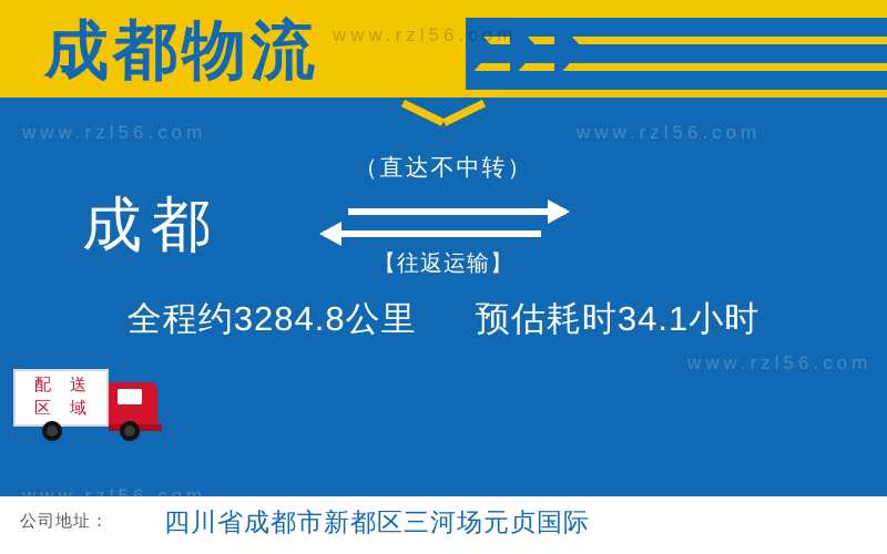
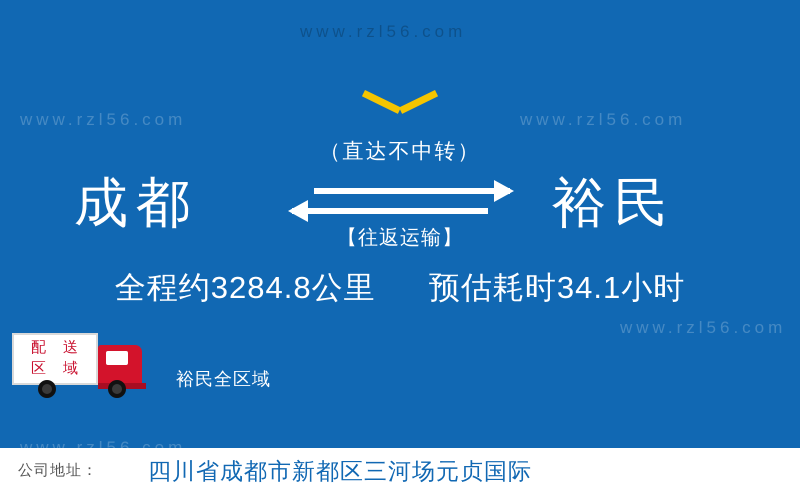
- 成都物流
  www.rzl56.com
  www.rzl56.com
  www.rzl56.com
  www.rzl56.com
  （直达不中转）
  成都
+ 裕民
  【往返运输】
  全程约3284.8公里 预估耗时34.1小时
  配 送
  区 域
+ 裕民全区域
  公司地址：
  四川省成都市新都区三河场元贞国际
